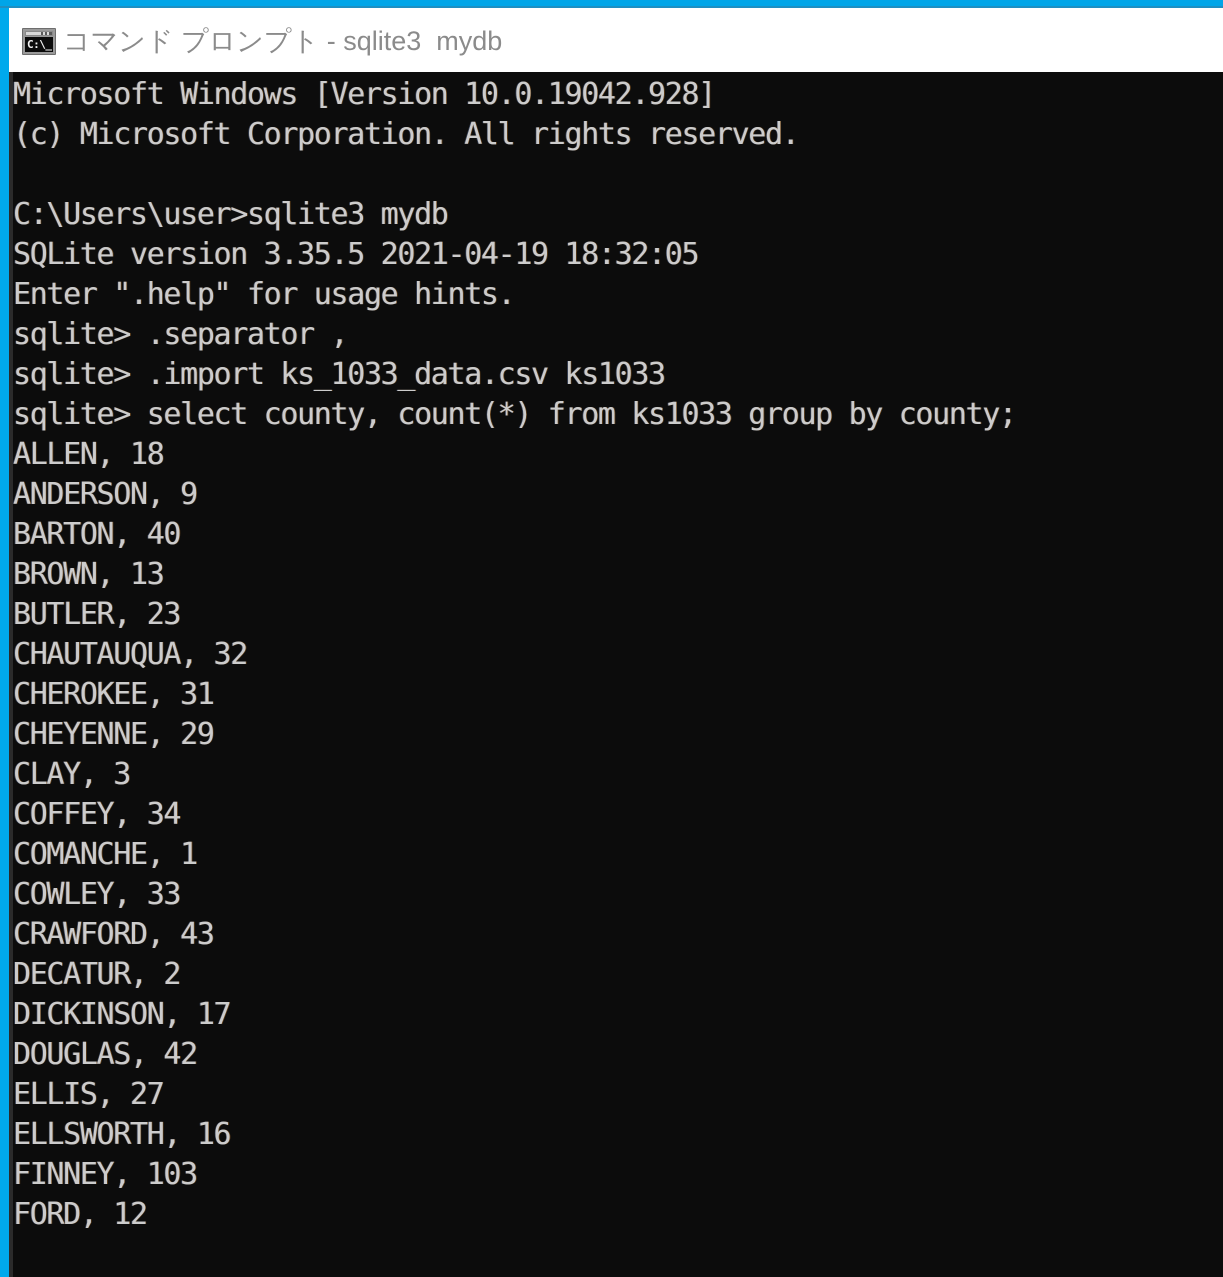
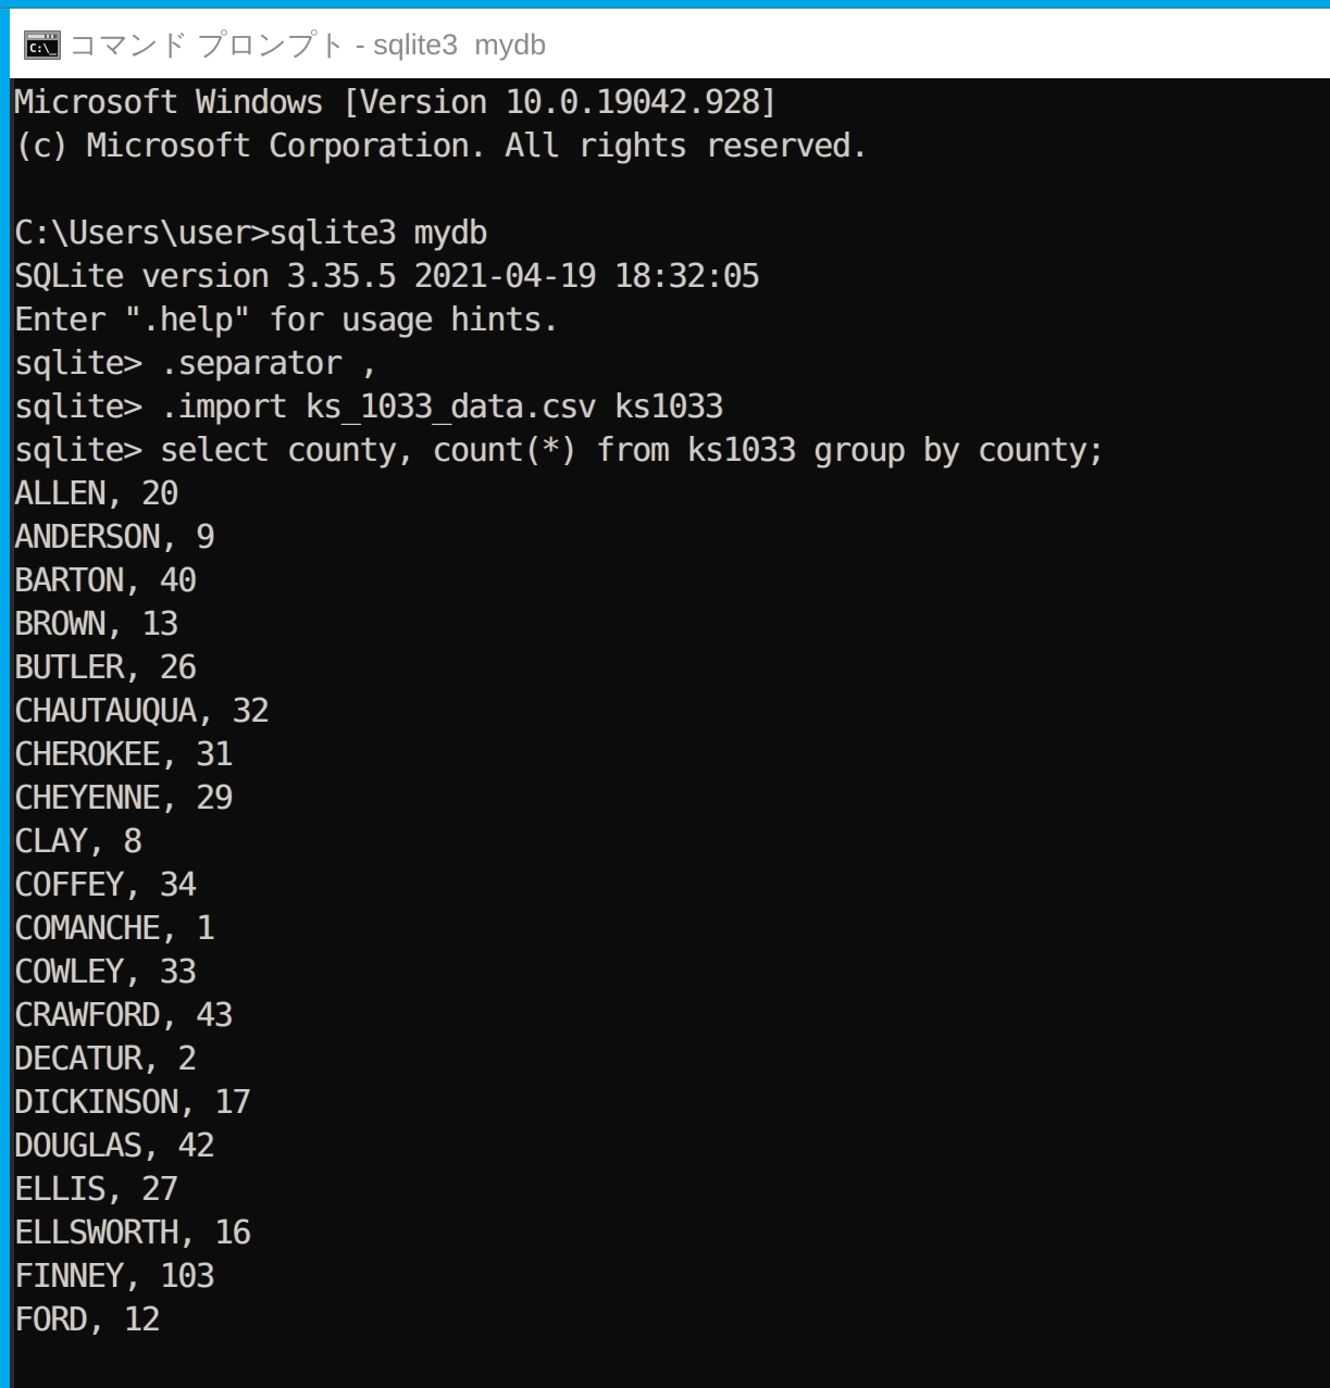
  C:\_
  コマンド プロンプト - sqlite3 mydb
  Microsoft Windows [Version 10.0.19042.928]
  (c) Microsoft Corporation. All rights reserved.
  C:\Users\user>sqlite3 mydb
  SQLite version 3.35.5 2021-04-19 18:32:05
  Enter ".help" for usage hints.
  sqlite> .separator ,
  sqlite> .import ks_1033_data.csv ks1033
  sqlite> select county, count(*) from ks1033 group by county;
- ALLEN, 18
+ ALLEN, 20
  ANDERSON, 9
  BARTON, 40
  BROWN, 13
- BUTLER, 23
+ BUTLER, 26
  CHAUTAUQUA, 32
  CHEROKEE, 31
  CHEYENNE, 29
- CLAY, 3
+ CLAY, 8
  COFFEY, 34
  COMANCHE, 1
  COWLEY, 33
  CRAWFORD, 43
  DECATUR, 2
  DICKINSON, 17
  DOUGLAS, 42
  ELLIS, 27
  ELLSWORTH, 16
  FINNEY, 103
  FORD, 12
